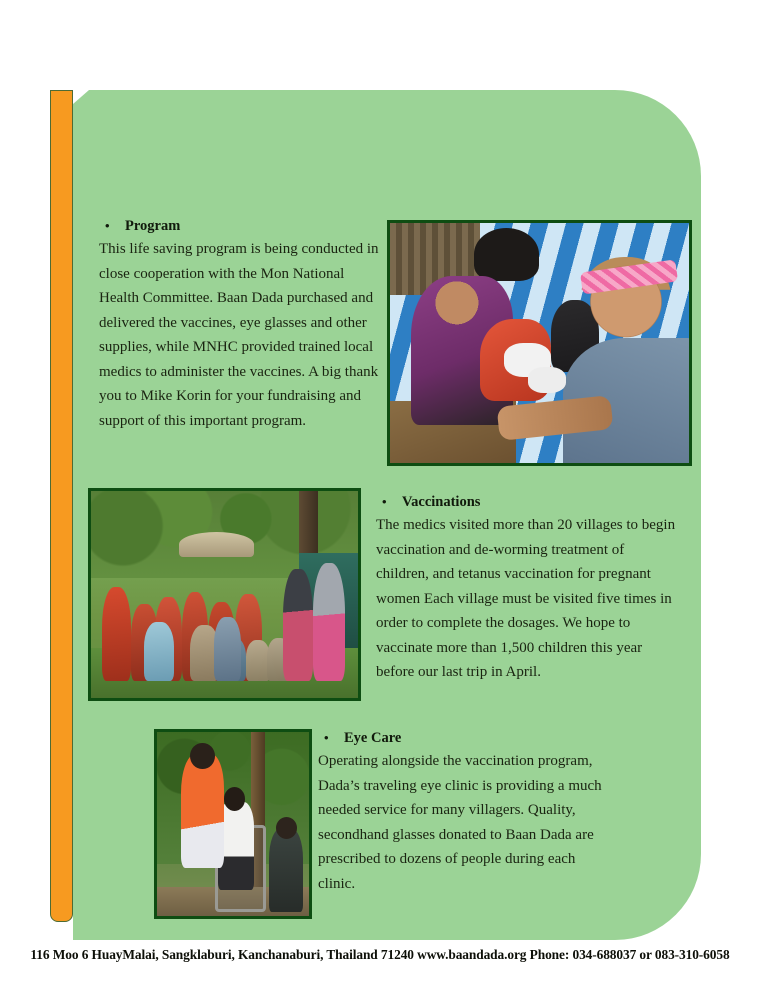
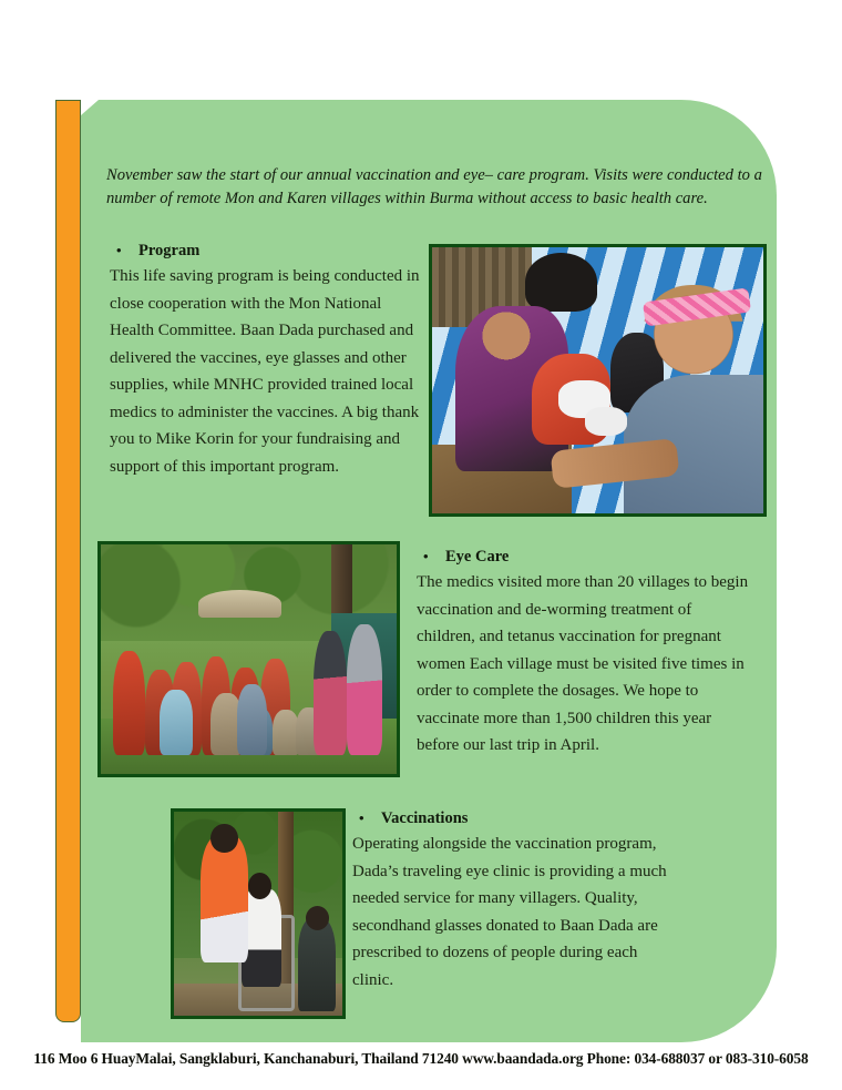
+ November saw the start of our annual vaccination and eye– care program. Visits were conducted to a number of remote Mon and Karen villages within Burma without access to basic health care.
  •
  Program
  This life saving program is being conducted in close cooperation with the Mon National Health Committee. Baan Dada purchased and delivered the vaccines, eye glasses and other supplies, while MNHC provided trained local medics to administer the vaccines. A big thank you to Mike Korin for your fundraising and support of this important program.
  •
- Vaccinations
+ Eye Care
  The medics visited more than 20 villages to begin vaccination and de-worming treatment of children, and tetanus vaccination for pregnant women Each village must be visited five times in order to complete the dosages. We hope to vaccinate more than 1,500 children this year before our last trip in April.
  •
- Eye Care
+ Vaccinations
  Operating alongside the vaccination program, Dada’s traveling eye clinic is providing a much needed service for many villagers. Quality, secondhand glasses donated to Baan Dada are prescribed to dozens of people during each clinic.
  116 Moo 6 HuayMalai, Sangklaburi, Kanchanaburi, Thailand 71240 www.baandada.org Phone: 034-688037 or 083-310-6058
